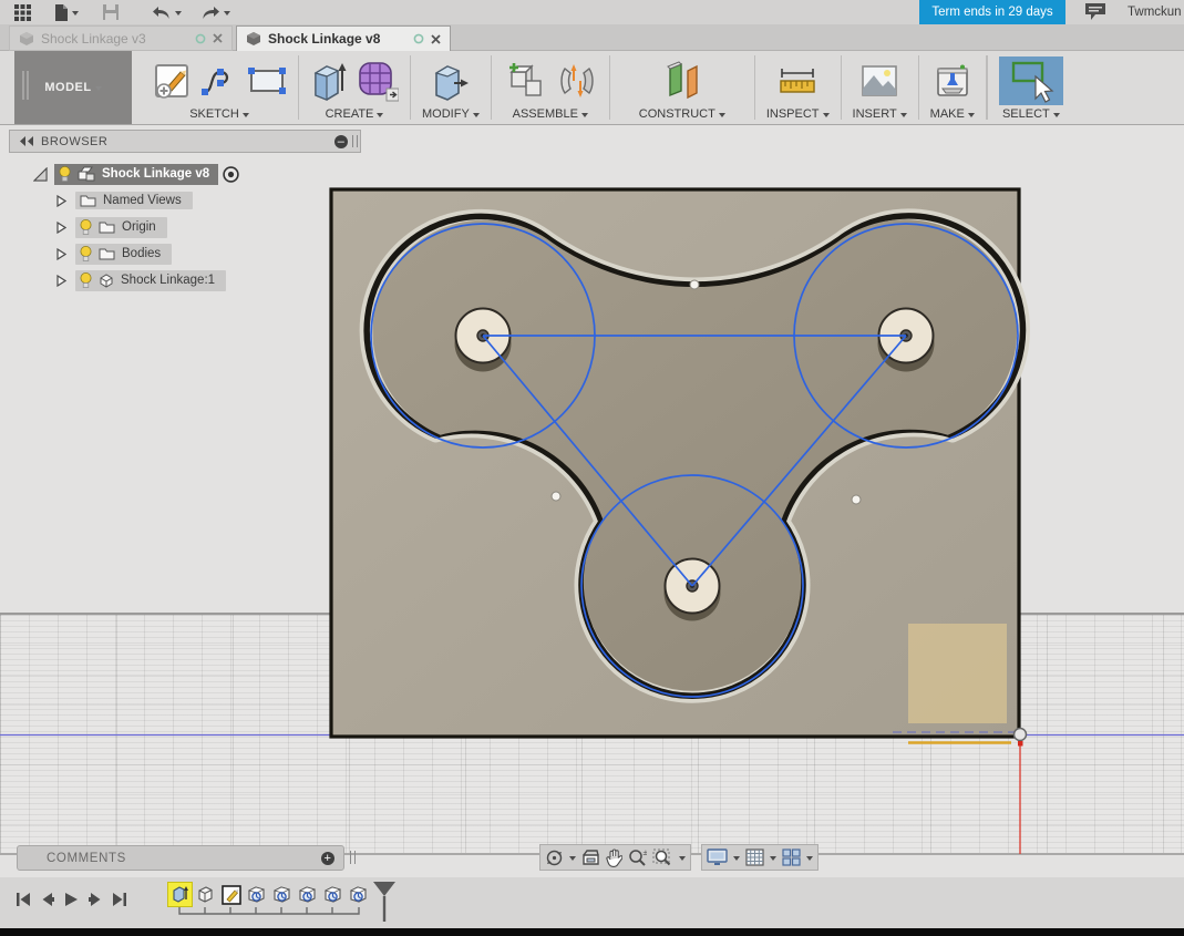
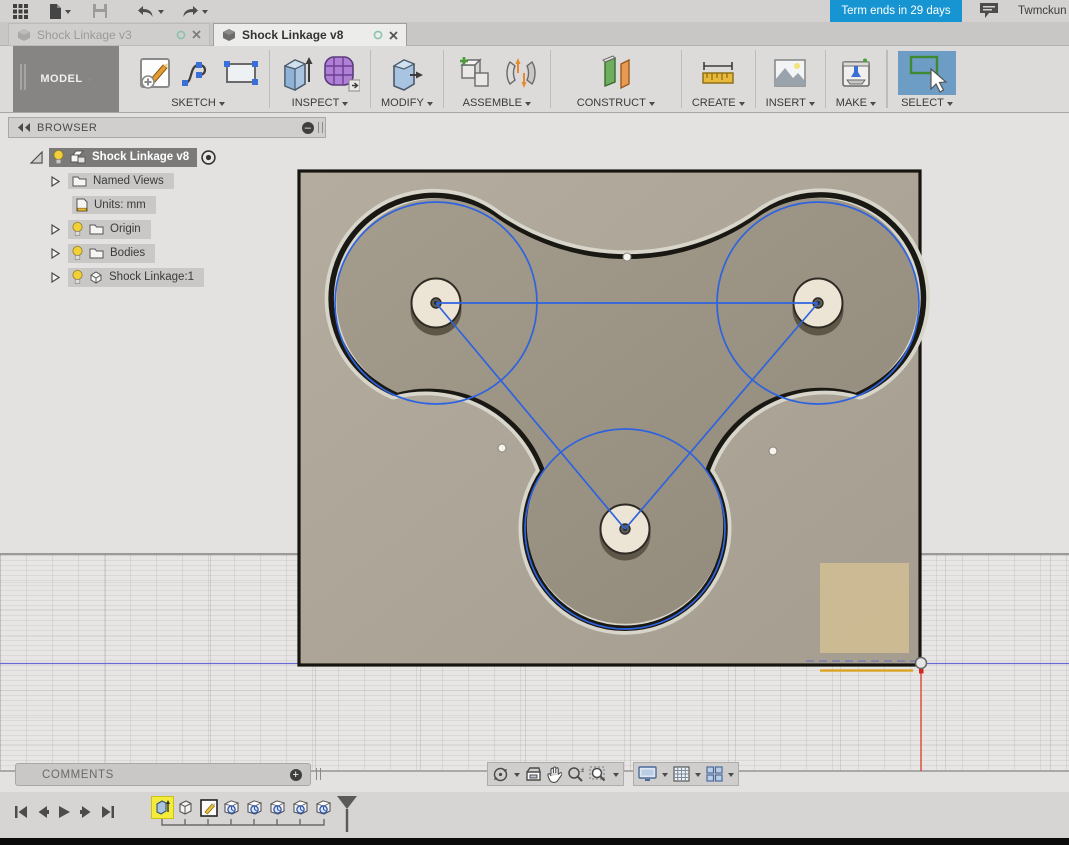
  Term ends in 29 days
  Twmckun
  Shock Linkage v3
  Shock Linkage v8
  MODEL
  SKETCH
- CREATE
+ INSPECT
  MODIFY
  ASSEMBLE
  CONSTRUCT
- INSPECT
+ CREATE
  INSERT
  MAKE
  SELECT
  BROWSER
  –
  Shock Linkage v8
  Named Views
+ Units: mm
  Origin
  Bodies
  Shock Linkage:1
  COMMENTS
  +
  ±
